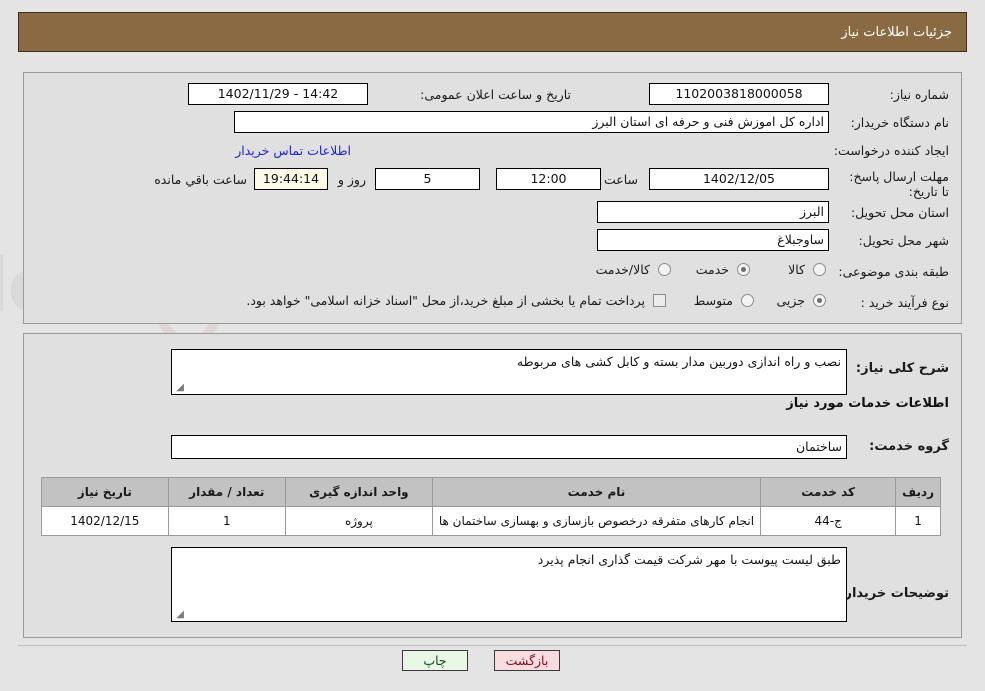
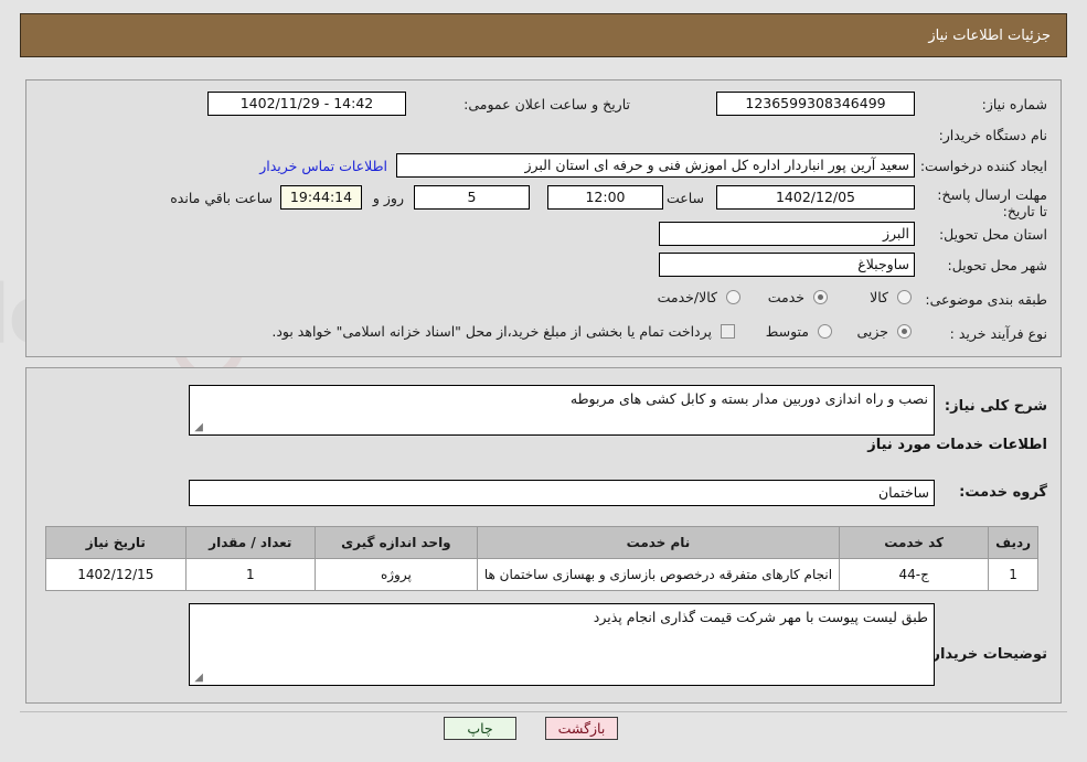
  جزئیات اطلاعات نیاز
  شماره نیاز:
- 1102003818000058
+ 1236599308346499
  تاریخ و ساعت اعلان عمومی:
  14:42 - 1402/11/29
  نام دستگاه خریدار:
- اداره کل اموزش فنی و حرفه ای استان البرز
  ایجاد کننده درخواست:
+ سعید آرین پور انباردار اداره کل اموزش فنی و حرفه ای استان البرز
  اطلاعات تماس خریدار
  مهلت ارسال پاسخ: تا تاریخ:
  1402/12/05
  ساعت
  12:00
  5
  روز و
  19:44:14
  ساعت باقي مانده
  استان محل تحویل:
  البرز
  شهر محل تحویل:
  ساوجبلاغ
  طبقه بندی موضوعی:
  کالا
  خدمت
  کالا/خدمت
  نوع فرآیند خرید :
  جزیی
  متوسط
  پرداخت تمام یا بخشی از مبلغ خرید،از محل "اسناد خزانه اسلامی" خواهد بود.
  شرح کلی نیاز:
  نصب و راه اندازی دوربین مدار بسته و کابل کشی های مربوطه
  ◢
  اطلاعات خدمات مورد نیاز
  گروه خدمت:
  ساختمان
  ردیف	کد خدمت	نام خدمت	واحد اندازه گیری	تعداد / مقدار	تاریخ نیاز
  1	ج-44	انجام کارهای متفرقه درخصوص بازسازی و بهسازی ساختمان ها	پروژه	1	1402/12/15
  توضیحات خریدار
  طبق لیست پیوست با مهر شرکت قیمت گذاری انجام پذیرد
  ◢
  بازگشت
  چاپ
